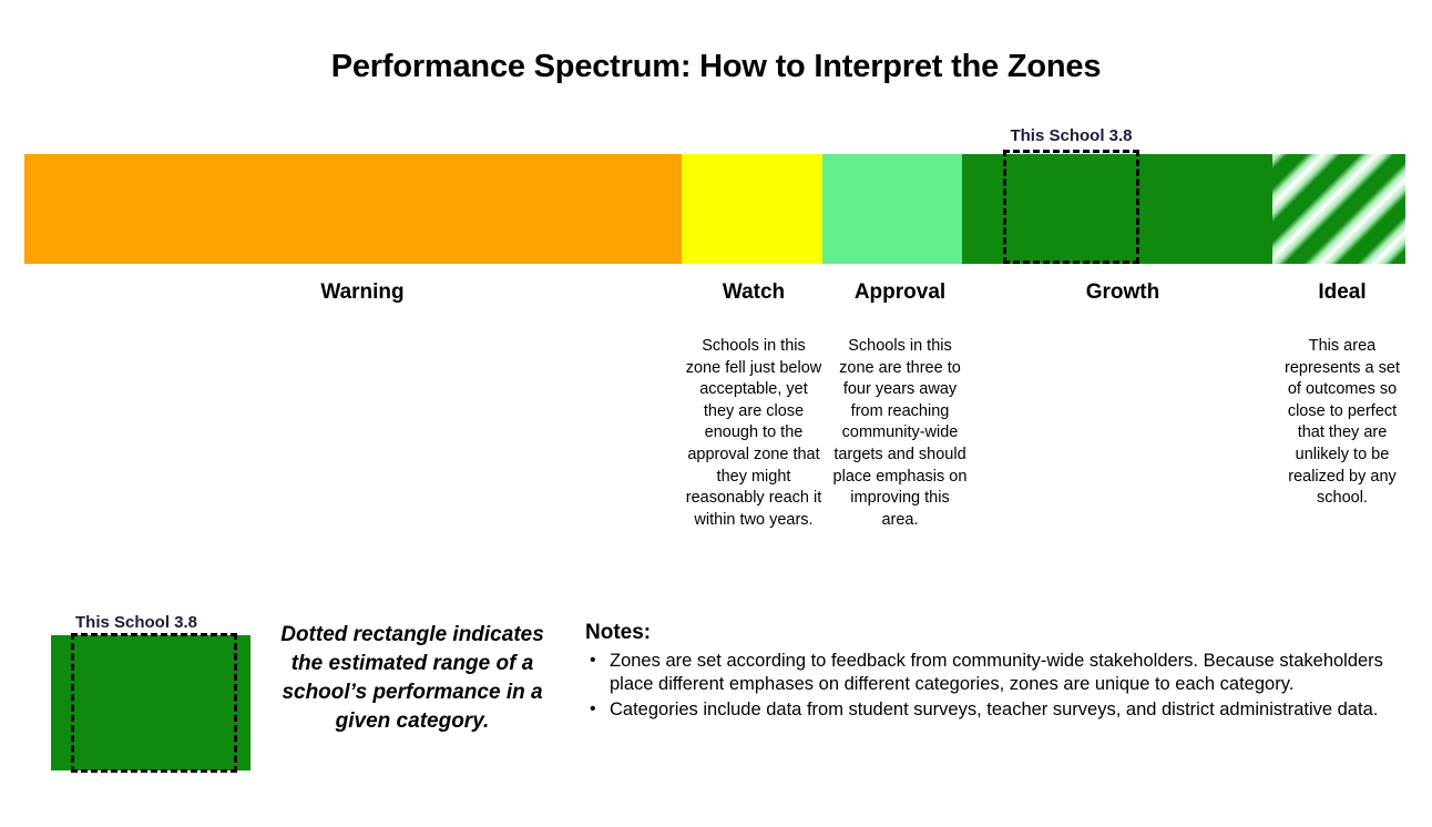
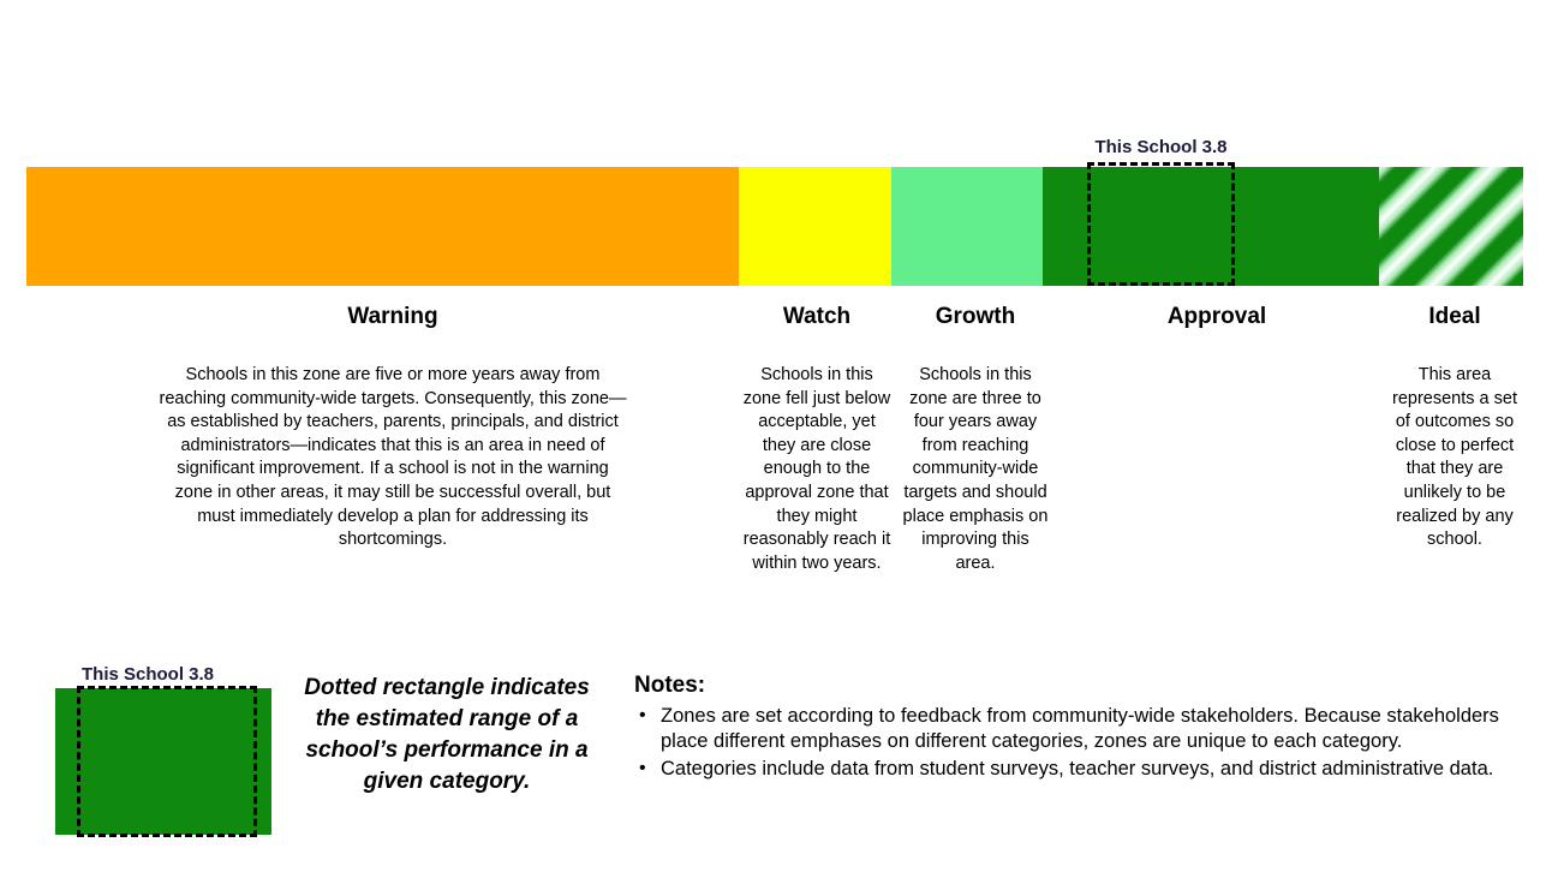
- Performance Spectrum: How to Interpret the Zones
  This School 3.8
  Warning
+ Schools in this zone are five or more years away from reaching community-wide targets. Consequently, this zone—as established by teachers, parents, principals, and district administrators—indicates that this is an area in need of significant improvement. If a school is not in the warning zone in other areas, it may still be successful overall, but must immediately develop a plan for addressing its shortcomings.
  Watch
  Schools in this zone fell just below acceptable, yet they are close enough to the approval zone that they might reasonably reach it within two years.
- Approval
+ Growth
  Schools in this zone are three to four years away from reaching community-wide targets and should place emphasis on improving this area.
- Growth
+ Approval
  Ideal
  This area represents a set of outcomes so close to perfect that they are unlikely to be realized by any school.
  This School 3.8
  Dotted rectangle indicates the estimated range of a school’s performance in a given category.
  Notes:
  •
  Zones are set according to feedback from community-wide stakeholders. Because stakeholders place different emphases on different categories, zones are unique to each category.
  •
  Categories include data from student surveys, teacher surveys, and district administrative data.
